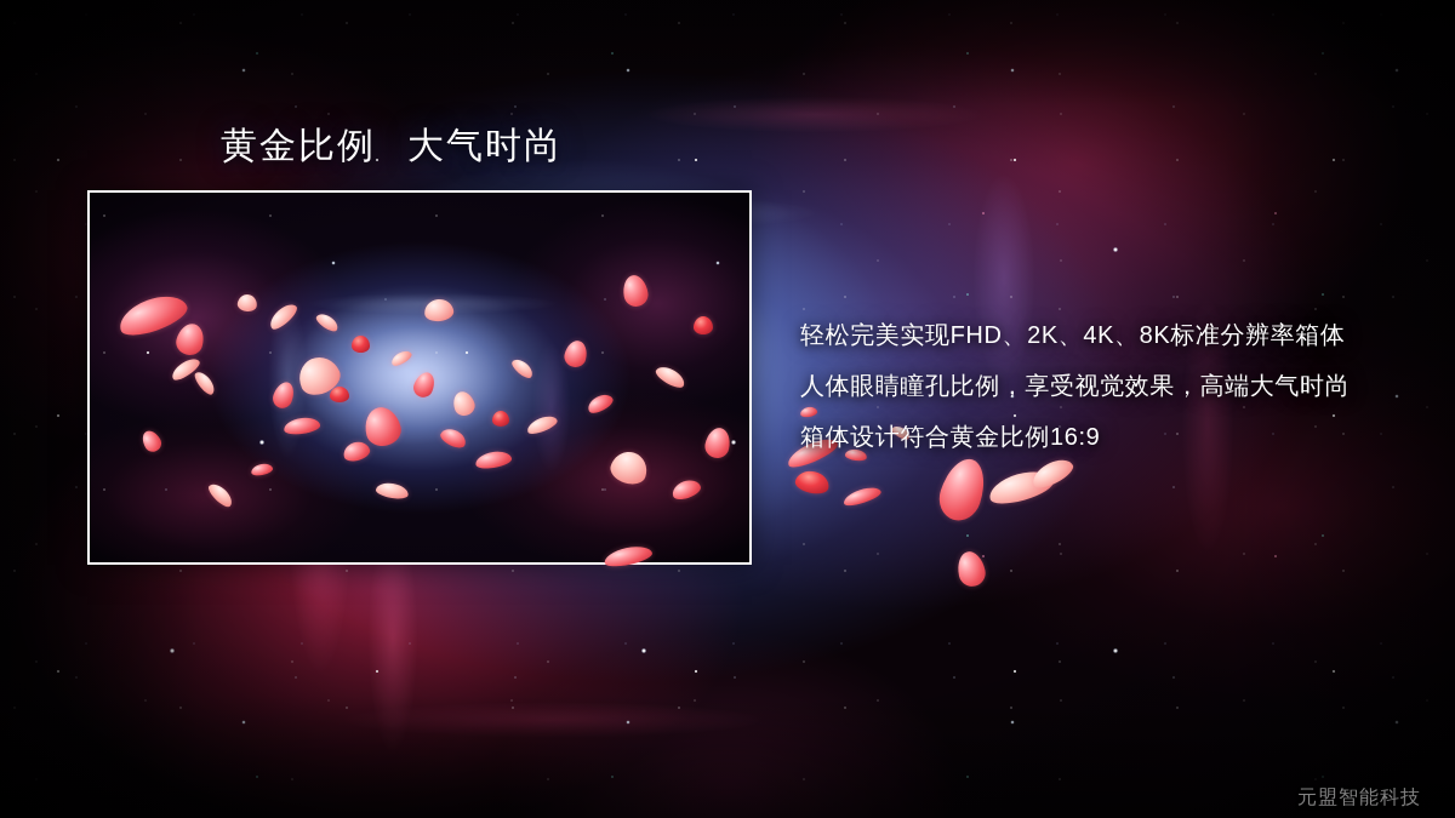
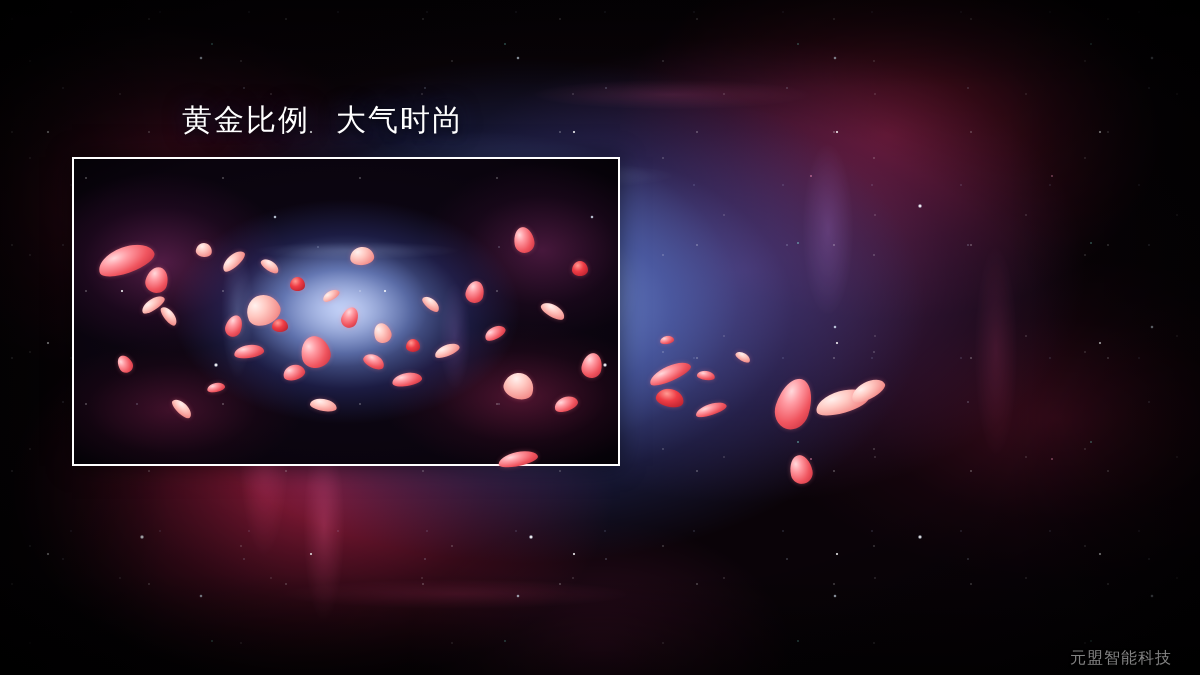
  黄金比例 大气时尚
- 轻松完美实现FHD、2K、4K、8K标准分辨率箱体
- 人体眼睛瞳孔比例，享受视觉效果，高端大气时尚
- 箱体设计符合黄金比例16:9
  元盟智能科技
